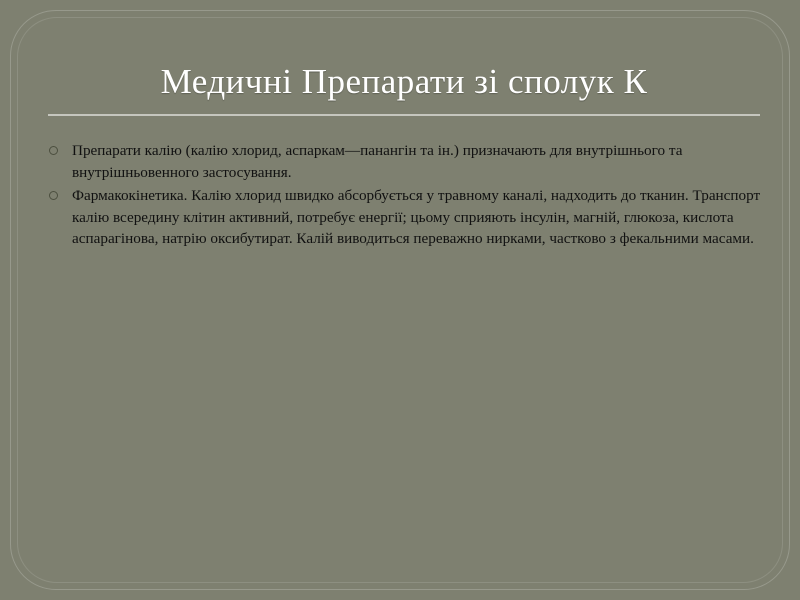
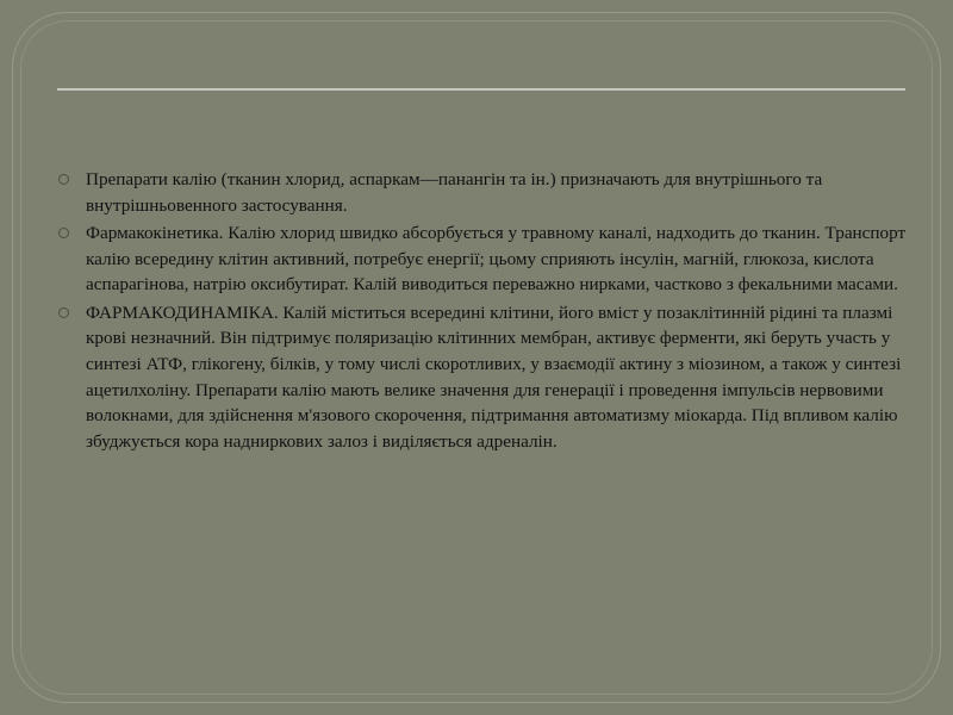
- Медичні Препарати зі сполук К
- Препарати калію (калію хлорид, аспаркам—панангін та ін.) призначають для внутрішнього та внутрішньовенного застосування.
+ Препарати калію (тканин хлорид, аспаркам—панангін та ін.) призначають для внутрішнього та внутрішньовенного застосування.
  Фармакокінетика. Калію хлорид швидко абсорбується у травному каналі, надходить до тканин. Транспорт калію всередину клітин активний, потребує енергії; цьому сприяють інсулін, магній, глюкоза, кислота аспарагінова, натрію оксибутират. Калій виводиться переважно нирками, частково з фекальними масами.
+ ФАРМАКОДИНАМІКА. Калій міститься всередині клітини, його вміст у позаклітинній рідині та плазмі крові незначний. Він підтримує поляризацію клітинних мембран, активує ферменти, які беруть участь у синтезі АТФ, глікогену, білків, у тому числі скоротливих, у взаємодії актину з міозином, а також у синтезі ацетилхоліну. Препарати калію мають велике значення для генерації і проведення імпульсів нервовими волокнами, для здійснення м'язового скорочення, підтримання автоматизму міокарда. Під впливом калію збуджується кора надниркових залоз і виділяється адреналін.
